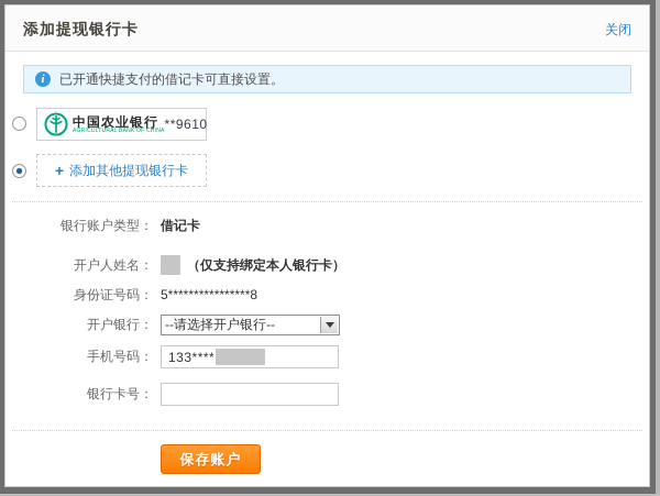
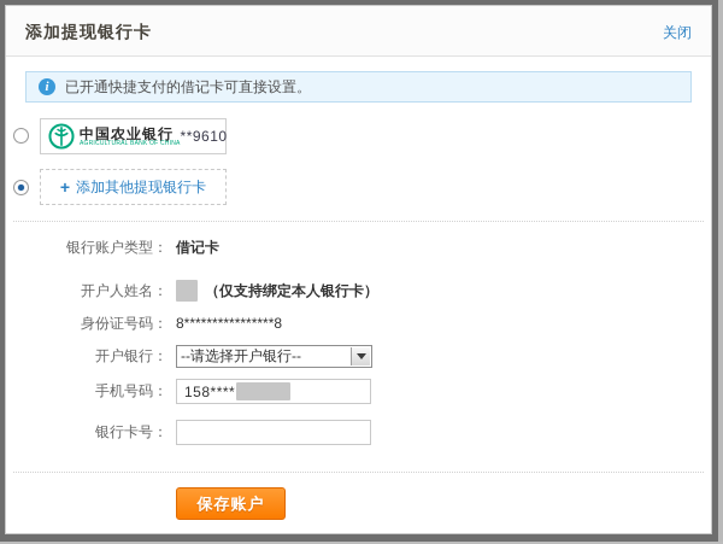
  添加提现银行卡
  关闭
  i
  已开通快捷支付的借记卡可直接设置。
  中国农业银行
  **9610
  +
  添加其他提现银行卡
  银行账户类型：
  借记卡
  开户人姓名：
  （仅支持绑定本人银行卡）
  身份证号码：
- 5****************8
+ 8****************8
  开户银行：
  --请选择开户银行--
  手机号码：
- 133****
+ 158****
  银行卡号：
  保存账户
